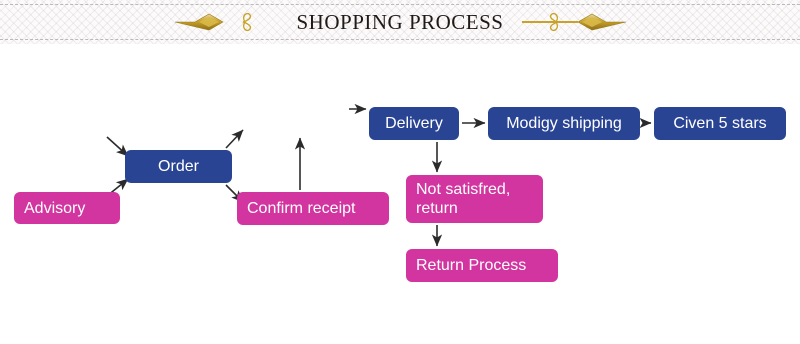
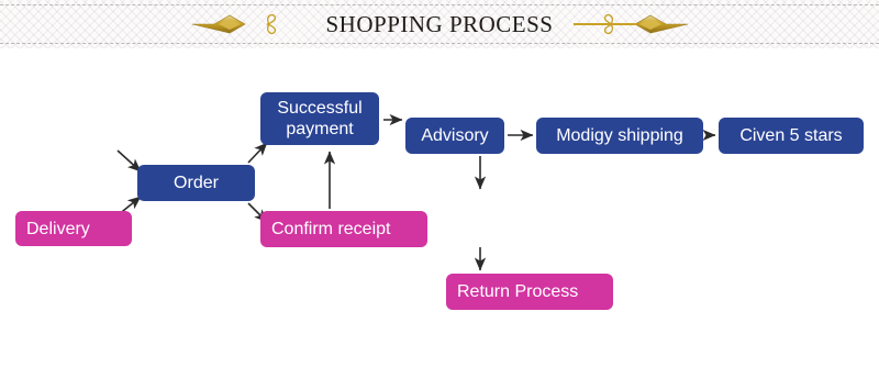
  SHOPPING PROCESS
- Advisory
+ Delivery
  Order
+ Successful
+ payment
  Confirm receipt
- Delivery
+ Advisory
  Modigy shipping
  Civen 5 stars
- Not satisfred,
- return
  Return Process
